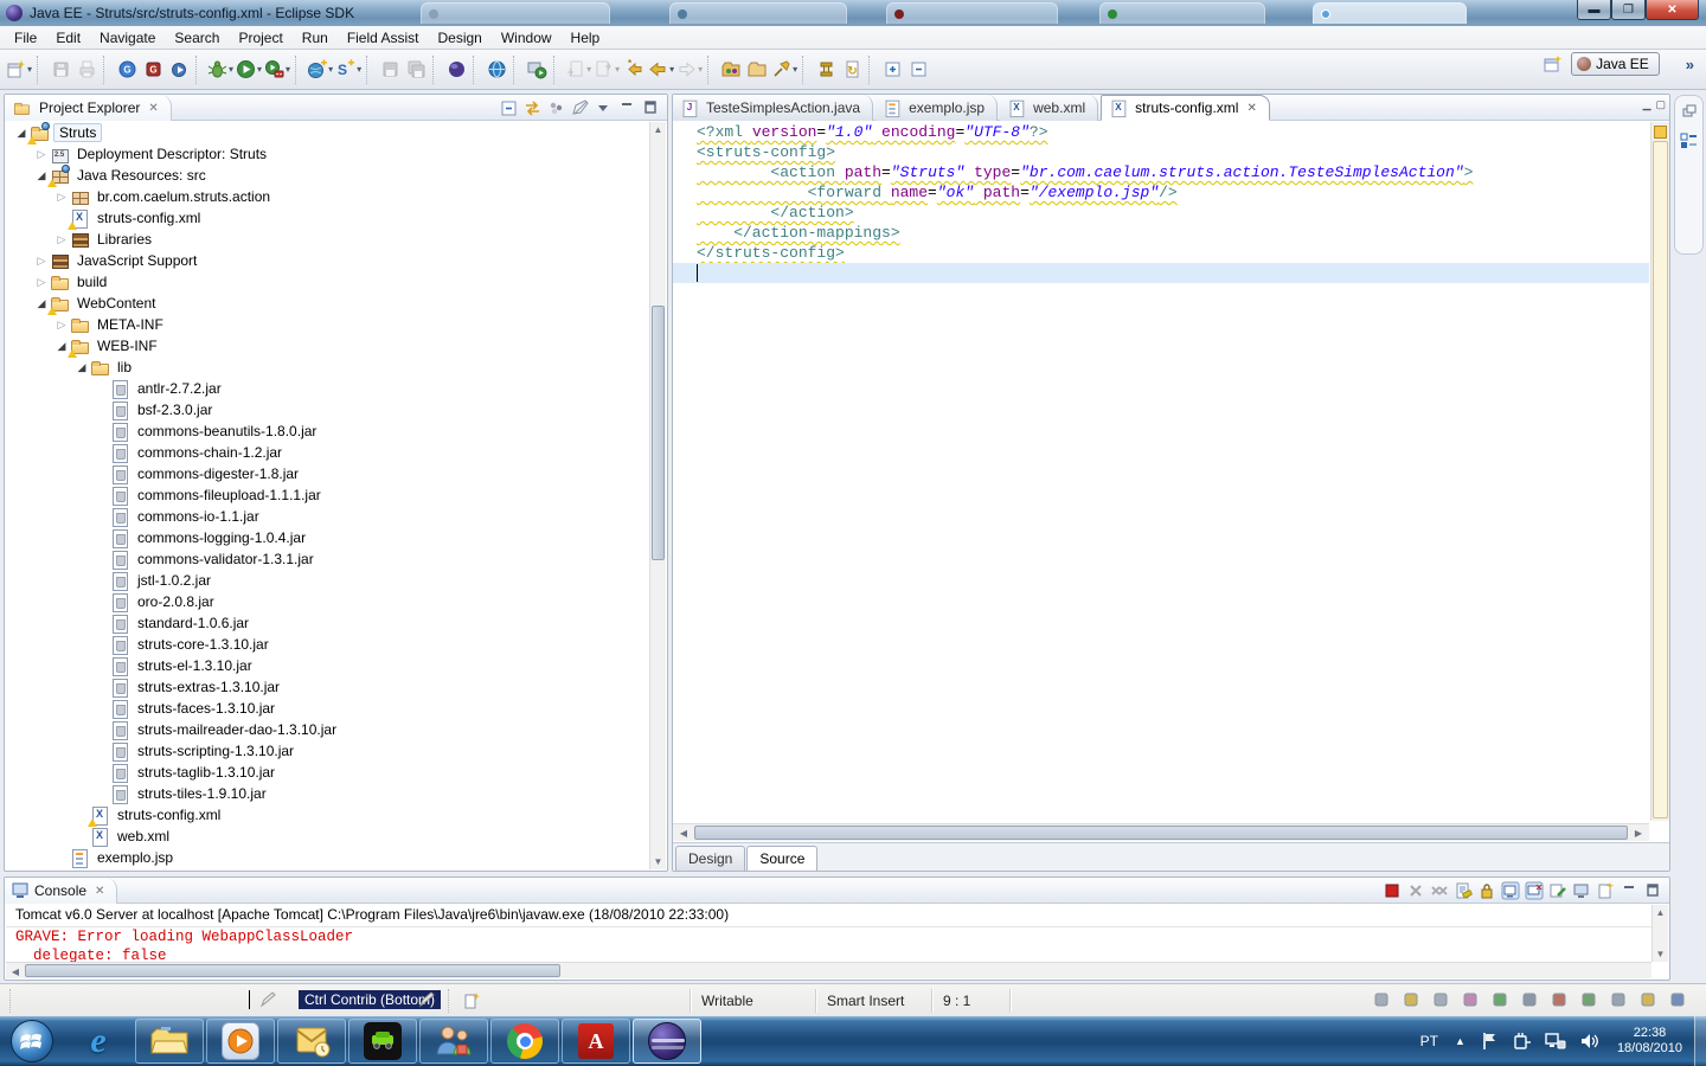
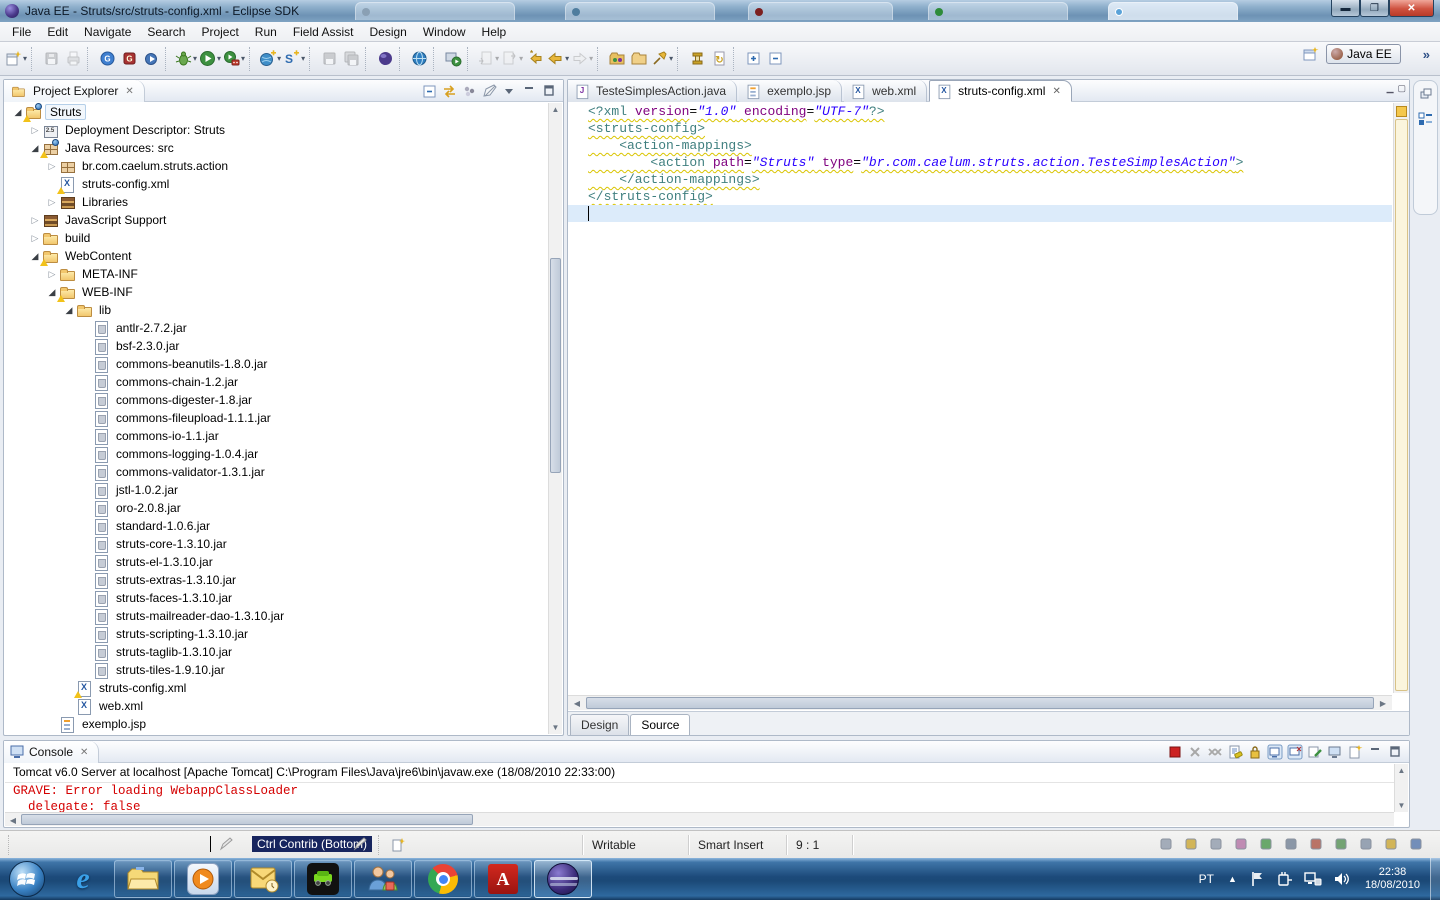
  Java EE - Struts/src/struts-config.xml - Eclipse SDK
  ▬
  ❐
  ✕
  File
  Edit
  Navigate
  Search
  Project
  Run
  Field Assist
  Design
  Window
  Help
  ▾
  G
  G
  ▾
  ▾
  ▾
  ▾
  S
  ▾
  ▾
  ▾
  *
  ▾
  ▾
  ▾
  ↻
  Java EE
  »
  Project Explorer
  ✕
  ◢
  Struts
  ▷
  Deployment Descriptor: Struts
  ◢
  Java Resources: src
  ▷
  br.com.caelum.struts.action
  struts-config.xml
  ▷
  Libraries
  ▷
  JavaScript Support
  ▷
  build
  ◢
  WebContent
  ▷
  META-INF
  ◢
  WEB-INF
  ◢
  lib
  antlr-2.7.2.jar
  bsf-2.3.0.jar
  commons-beanutils-1.8.0.jar
  commons-chain-1.2.jar
  commons-digester-1.8.jar
  commons-fileupload-1.1.1.jar
  commons-io-1.1.jar
  commons-logging-1.0.4.jar
  commons-validator-1.3.1.jar
  jstl-1.0.2.jar
  oro-2.0.8.jar
  standard-1.0.6.jar
  struts-core-1.3.10.jar
  struts-el-1.3.10.jar
  struts-extras-1.3.10.jar
  struts-faces-1.3.10.jar
  struts-mailreader-dao-1.3.10.jar
  struts-scripting-1.3.10.jar
  struts-taglib-1.3.10.jar
  struts-tiles-1.9.10.jar
  struts-config.xml
  web.xml
  exemplo.jsp
  ▲
  ▼
  TesteSimplesAction.java
  exemplo.jsp
  web.xml
  struts-config.xml
  ✕
  ▁
  ▢
- <?xml version="1.0" encoding="UTF-8"?>
+ <?xml version="1.0" encoding="UTF-7"?>
  <struts-config>
+ <action-mappings>
  <action path="Struts" type="br.com.caelum.struts.action.TesteSimplesAction">
- <forward name="ok" path="/exemplo.jsp"/>
- </action>
  </action-mappings>
  </struts-config>
  ◀
  ▶
  Design
  Source
  Console
  ✕
  Tomcat v6.0 Server at localhost [Apache Tomcat] C:\Program Files\Java\jre6\bin\javaw.exe (18/08/2010 22:33:00)
  GRAVE: Error loading WebappClassLoader
  delegate: false
  ◀
  ▲
  ▼
  Ctrl Contrib (Botto)
  Writable
  Smart Insert
  9 : 1
  e
  A
  PT
  ▲
  22:38
  18/08/2010
